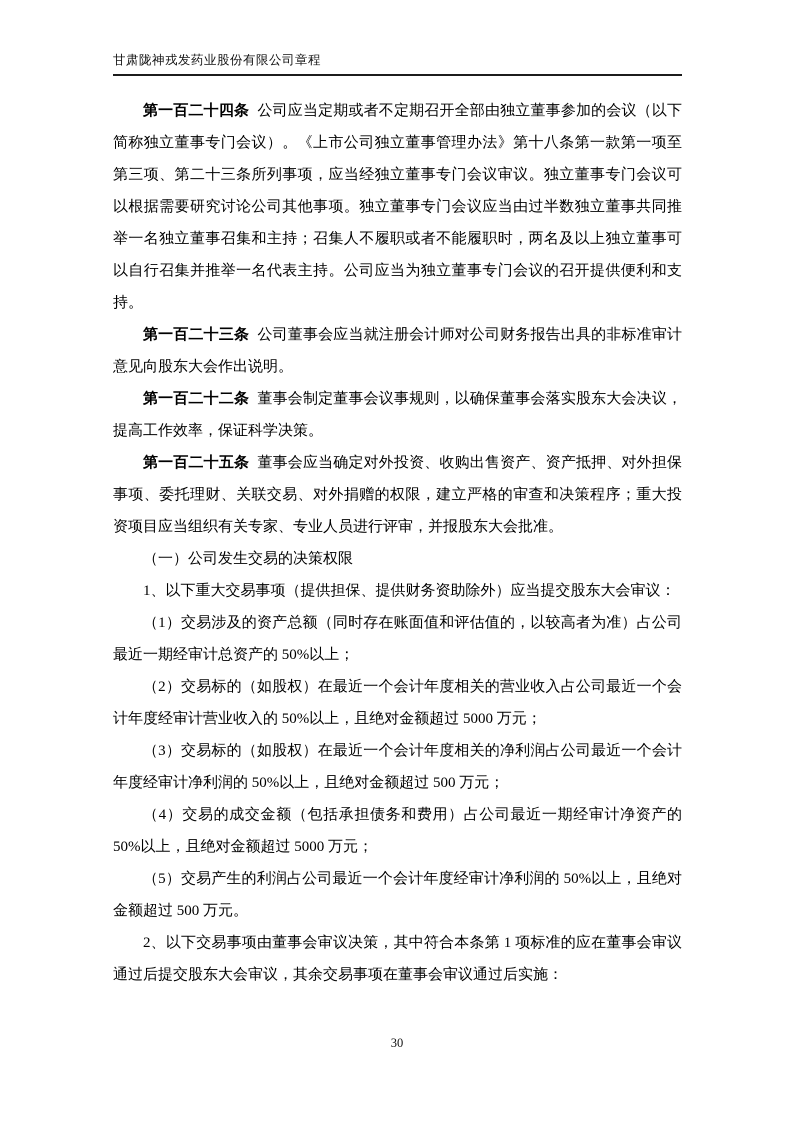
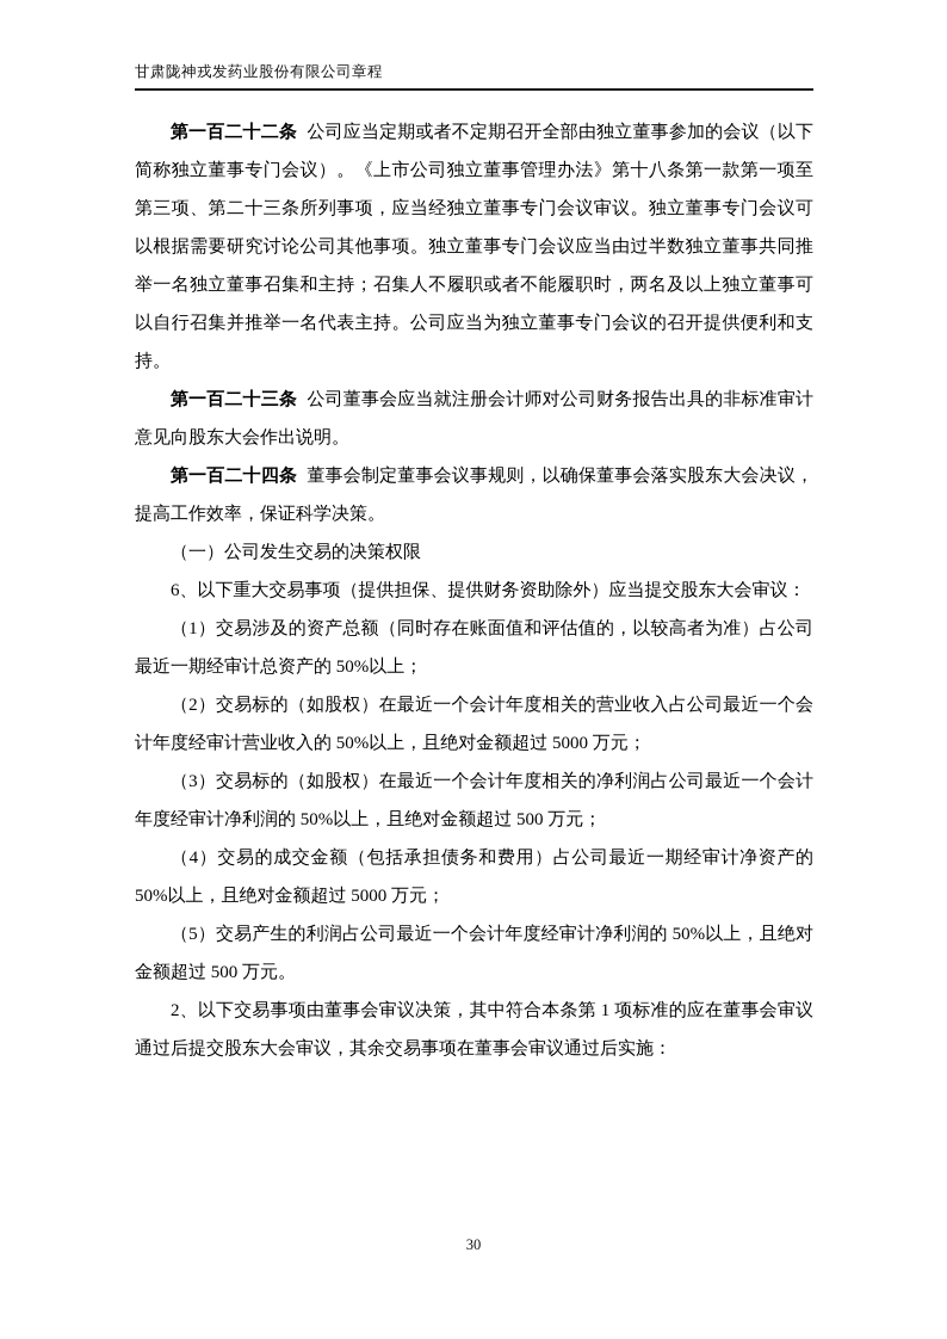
  甘肃陇神戎发药业股份有限公司章程
- 第一百二十四条 公司应当定期或者不定期召开全部由独立董事参加的会议（以下简称独立董事专门会议）。《上市公司独立董事管理办法》第十八条第一款第一项至第三项、第二十三条所列事项，应当经独立董事专门会议审议。独立董事专门会议可以根据需要研究讨论公司其他事项。独立董事专门会议应当由过半数独立董事共同推举一名独立董事召集和主持；召集人不履职或者不能履职时，两名及以上独立董事可以自行召集并推举一名代表主持。公司应当为独立董事专门会议的召开提供便利和支持。
+ 第一百二十二条 公司应当定期或者不定期召开全部由独立董事参加的会议（以下简称独立董事专门会议）。《上市公司独立董事管理办法》第十八条第一款第一项至第三项、第二十三条所列事项，应当经独立董事专门会议审议。独立董事专门会议可以根据需要研究讨论公司其他事项。独立董事专门会议应当由过半数独立董事共同推举一名独立董事召集和主持；召集人不履职或者不能履职时，两名及以上独立董事可以自行召集并推举一名代表主持。公司应当为独立董事专门会议的召开提供便利和支持。
  第一百二十三条 公司董事会应当就注册会计师对公司财务报告出具的非标准审计意见向股东大会作出说明。
- 第一百二十二条 董事会制定董事会议事规则，以确保董事会落实股东大会决议，提高工作效率，保证科学决策。
+ 第一百二十四条 董事会制定董事会议事规则，以确保董事会落实股东大会决议，提高工作效率，保证科学决策。
- 第一百二十五条 董事会应当确定对外投资、收购出售资产、资产抵押、对外担保事项、委托理财、关联交易、对外捐赠的权限，建立严格的审查和决策程序；重大投资项目应当组织有关专家、专业人员进行评审，并报股东大会批准。
  （一）公司发生交易的决策权限
- 1、以下重大交易事项（提供担保、提供财务资助除外）应当提交股东大会审议：
+ 6、以下重大交易事项（提供担保、提供财务资助除外）应当提交股东大会审议：
  （1）交易涉及的资产总额（同时存在账面值和评估值的，以较高者为准）占公司最近一期经审计总资产的 50%以上；
  （2）交易标的（如股权）在最近一个会计年度相关的营业收入占公司最近一个会计年度经审计营业收入的 50%以上，且绝对金额超过 5000 万元；
  （3）交易标的（如股权）在最近一个会计年度相关的净利润占公司最近一个会计年度经审计净利润的 50%以上，且绝对金额超过 500 万元；
  （4）交易的成交金额（包括承担债务和费用）占公司最近一期经审计净资产的 50%以上，且绝对金额超过 5000 万元；
  （5）交易产生的利润占公司最近一个会计年度经审计净利润的 50%以上，且绝对金额超过 500 万元。
  2、以下交易事项由董事会审议决策，其中符合本条第 1 项标准的应在董事会审议通过后提交股东大会审议，其余交易事项在董事会审议通过后实施：
  30
